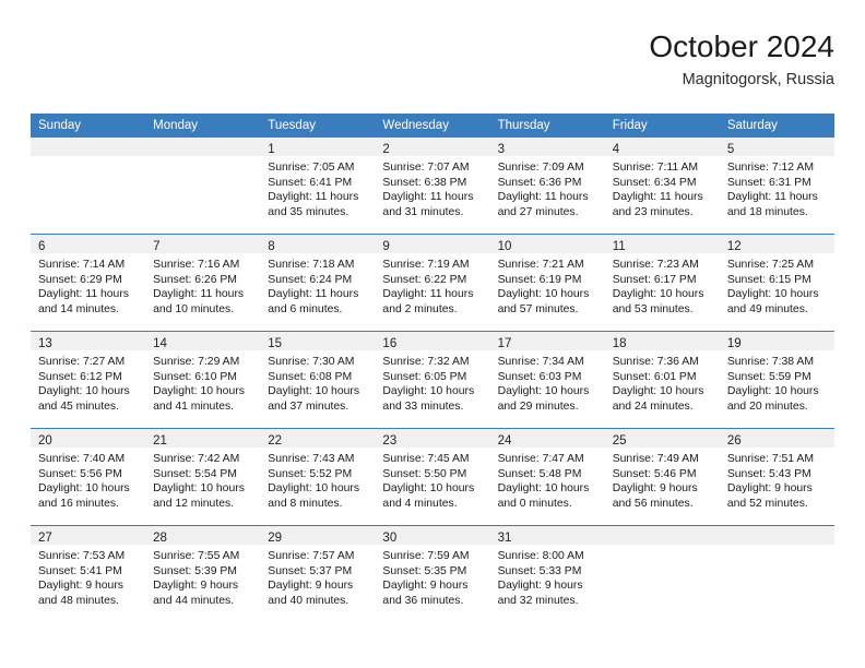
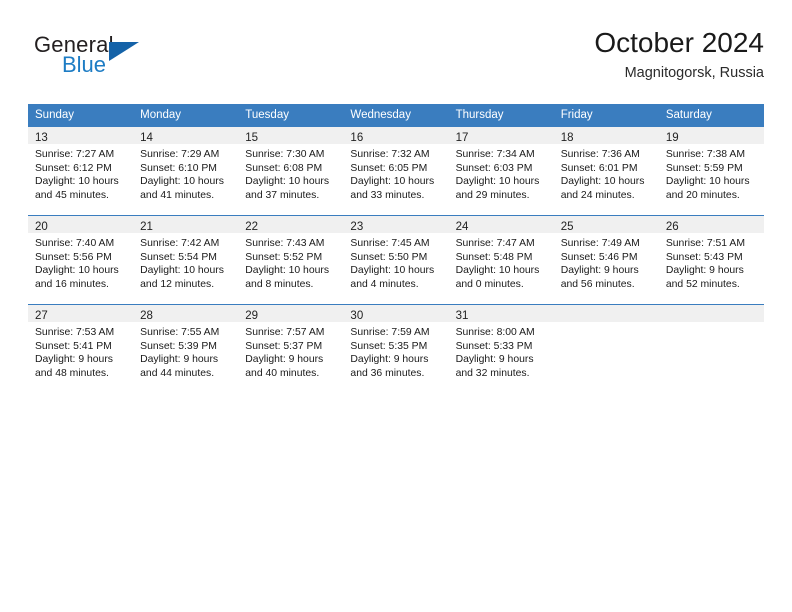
+ General
+ Blue
  October 2024
  Magnitogorsk, Russia
  Sunday	Monday	Tuesday	Wednesday	Thursday	Friday	Saturday
- 		1Sunrise: 7:05 AMSunset: 6:41 PMDaylight: 11 hoursand 35 minutes.	2Sunrise: 7:07 AMSunset: 6:38 PMDaylight: 11 hoursand 31 minutes.	3Sunrise: 7:09 AMSunset: 6:36 PMDaylight: 11 hoursand 27 minutes.	4Sunrise: 7:11 AMSunset: 6:34 PMDaylight: 11 hoursand 23 minutes.	5Sunrise: 7:12 AMSunset: 6:31 PMDaylight: 11 hoursand 18 minutes.
- 6Sunrise: 7:14 AMSunset: 6:29 PMDaylight: 11 hoursand 14 minutes.	7Sunrise: 7:16 AMSunset: 6:26 PMDaylight: 11 hoursand 10 minutes.	8Sunrise: 7:18 AMSunset: 6:24 PMDaylight: 11 hoursand 6 minutes.	9Sunrise: 7:19 AMSunset: 6:22 PMDaylight: 11 hoursand 2 minutes.	10Sunrise: 7:21 AMSunset: 6:19 PMDaylight: 10 hoursand 57 minutes.	11Sunrise: 7:23 AMSunset: 6:17 PMDaylight: 10 hoursand 53 minutes.	12Sunrise: 7:25 AMSunset: 6:15 PMDaylight: 10 hoursand 49 minutes.
  13Sunrise: 7:27 AMSunset: 6:12 PMDaylight: 10 hoursand 45 minutes.	14Sunrise: 7:29 AMSunset: 6:10 PMDaylight: 10 hoursand 41 minutes.	15Sunrise: 7:30 AMSunset: 6:08 PMDaylight: 10 hoursand 37 minutes.	16Sunrise: 7:32 AMSunset: 6:05 PMDaylight: 10 hoursand 33 minutes.	17Sunrise: 7:34 AMSunset: 6:03 PMDaylight: 10 hoursand 29 minutes.	18Sunrise: 7:36 AMSunset: 6:01 PMDaylight: 10 hoursand 24 minutes.	19Sunrise: 7:38 AMSunset: 5:59 PMDaylight: 10 hoursand 20 minutes.
  20Sunrise: 7:40 AMSunset: 5:56 PMDaylight: 10 hoursand 16 minutes.	21Sunrise: 7:42 AMSunset: 5:54 PMDaylight: 10 hoursand 12 minutes.	22Sunrise: 7:43 AMSunset: 5:52 PMDaylight: 10 hoursand 8 minutes.	23Sunrise: 7:45 AMSunset: 5:50 PMDaylight: 10 hoursand 4 minutes.	24Sunrise: 7:47 AMSunset: 5:48 PMDaylight: 10 hoursand 0 minutes.	25Sunrise: 7:49 AMSunset: 5:46 PMDaylight: 9 hoursand 56 minutes.	26Sunrise: 7:51 AMSunset: 5:43 PMDaylight: 9 hoursand 52 minutes.
  27Sunrise: 7:53 AMSunset: 5:41 PMDaylight: 9 hoursand 48 minutes.	28Sunrise: 7:55 AMSunset: 5:39 PMDaylight: 9 hoursand 44 minutes.	29Sunrise: 7:57 AMSunset: 5:37 PMDaylight: 9 hoursand 40 minutes.	30Sunrise: 7:59 AMSunset: 5:35 PMDaylight: 9 hoursand 36 minutes.	31Sunrise: 8:00 AMSunset: 5:33 PMDaylight: 9 hoursand 32 minutes.
